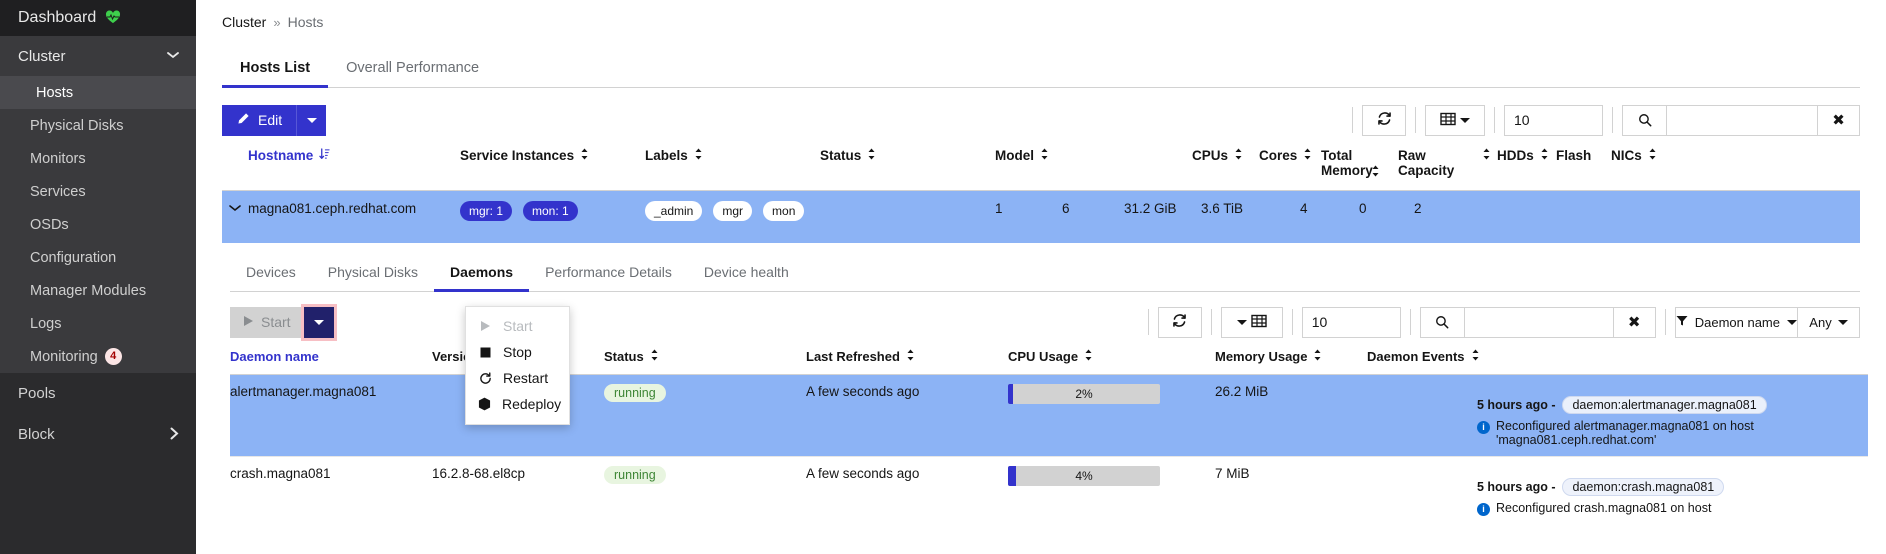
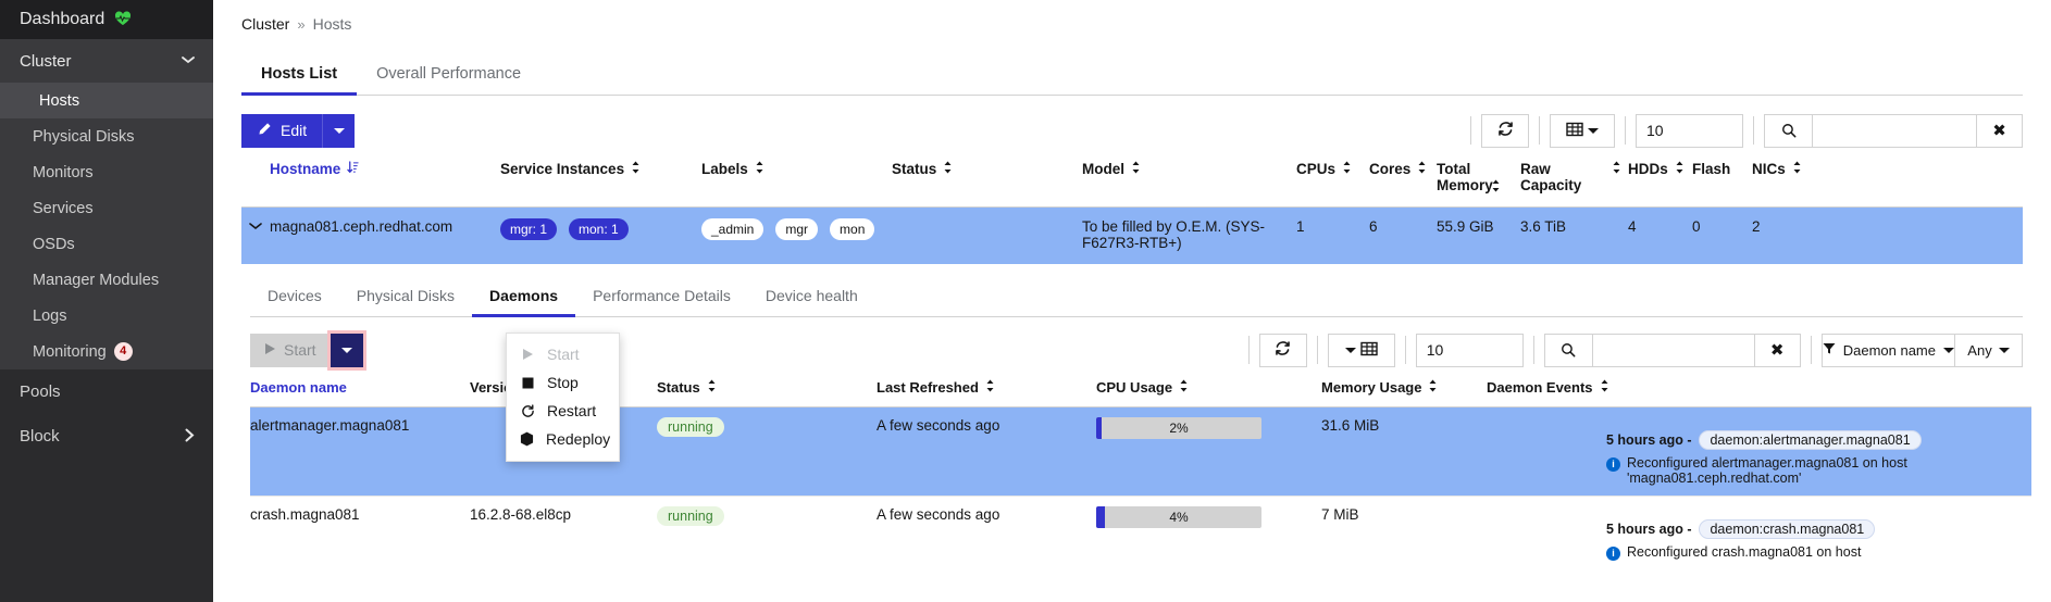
  Dashboard
  Cluster
  Hosts
  Physical Disks
  Monitors
  Services
  OSDs
- Configuration
  Manager Modules
  Logs
  Monitoring
  4
  Pools
  Block
  Cluster
  »
  Hosts
  Hosts List
  Overall Performance
  Edit
  10
  ✖
  Hostname
  Service Instances
  Labels
  Status
  Model
  CPUs
  Cores
  Total Memory
  Raw Capacity
  HDDs
  Flash
  NICs
  magna081.ceph.redhat.com
  mgr: 1
  mon: 1
  _admin
  mgr
  mon
+ To be filled by O.E.M. (SYS-F627R3-RTB+)
  1
  6
- 31.2 GiB
+ 55.9 GiB
  3.6 TiB
  4
  0
  2
  Devices
  Physical Disks
  Daemons
  Performance Details
  Device health
  Start
  10
  ✖
  Daemon name
  Any
  Daemon name
  Versi
  Status
  Last Refreshed
  CPU Usage
  Memory Usage
  Daemon Events
  alertmanager.magna081
  running
  A few seconds ago
  2%
- 26.2 MiB
+ 31.6 MiB
  5 hours ago -
  daemon:alertmanager.magna081
  i
  Reconfigured alertmanager.magna081 on host 'magna081.ceph.redhat.com'
  crash.magna081
  16.2.8-68.el8cp
  running
  A few seconds ago
  4%
  7 MiB
  5 hours ago -
  daemon:crash.magna081
  i
  Reconfigured crash.magna081 on host
  Start
  Stop
  Restart
  Redeploy
